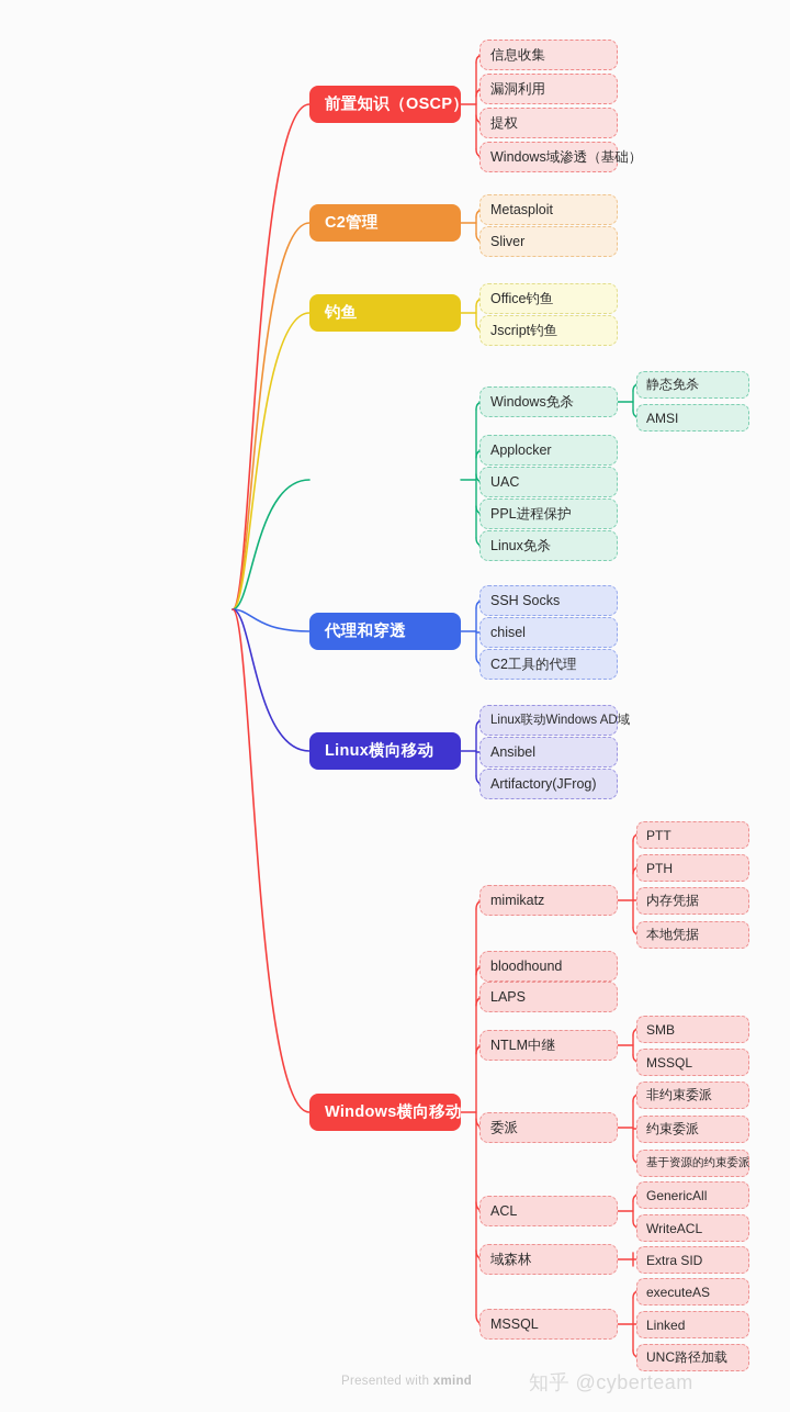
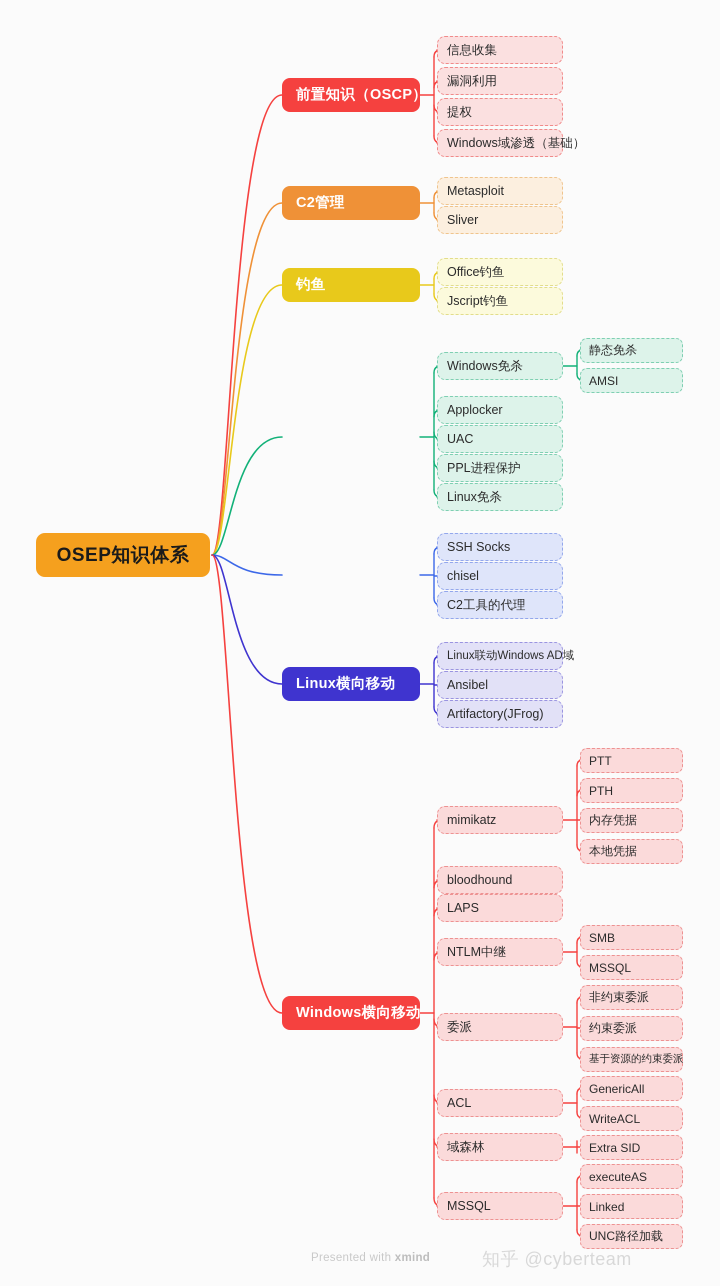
+ OSEP知识体系
  前置知识（OSCP）
  信息收集
  漏洞利用
  提权
  Windows域渗透（基础）
  C2管理
  Metasploit
  Sliver
  钓鱼
  Office钓鱼
  Jscript钓鱼
  Windows免杀
  静态免杀
  AMSI
  Applocker
  UAC
  PPL进程保护
  Linux免杀
- 代理和穿透
  SSH Socks
  chisel
  C2工具的代理
  Linux横向移动
  Linux联动Windows AD域
  Ansibel
  Artifactory(JFrog)
  Windows横向移动
  mimikatz
  PTT
  PTH
  内存凭据
  本地凭据
  bloodhound
  LAPS
  NTLM中继
  SMB
  MSSQL
  委派
  非约束委派
  约束委派
  基于资源的约束委派
  ACL
  GenericAll
  WriteACL
  域森林
  Extra SID
  MSSQL
  executeAS
  Linked
  UNC路径加载
  Presented with xmind
  知乎 @cyberteam
